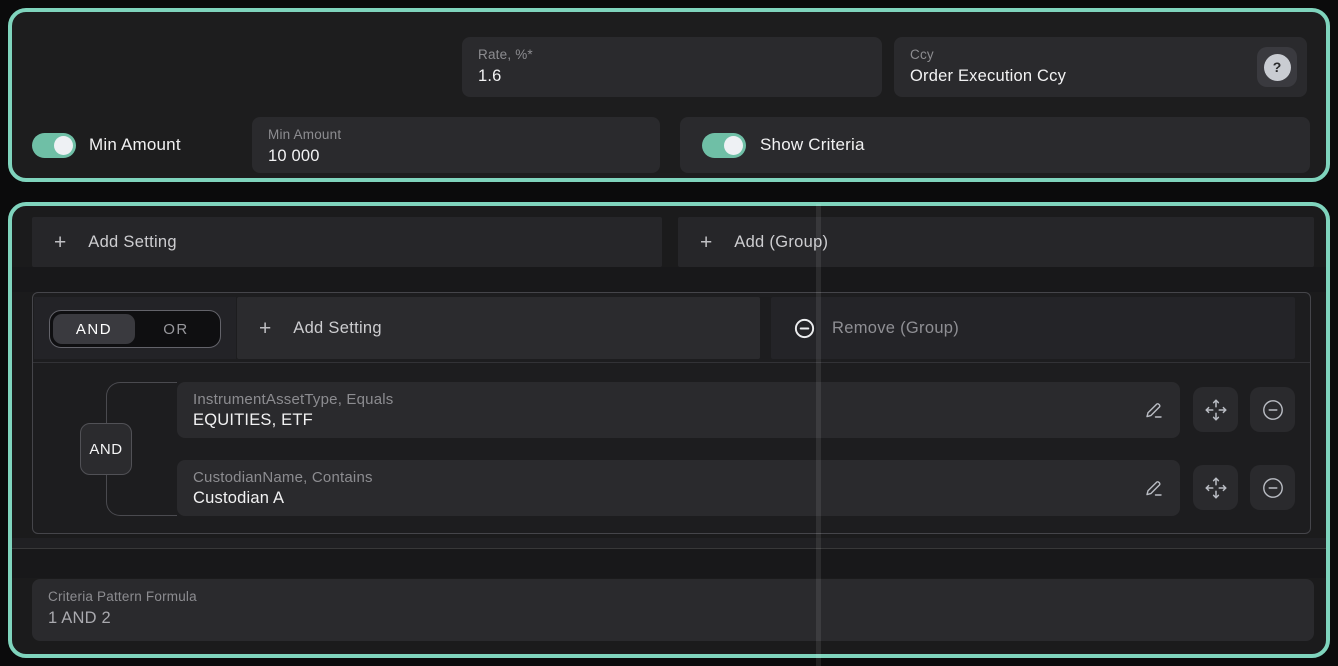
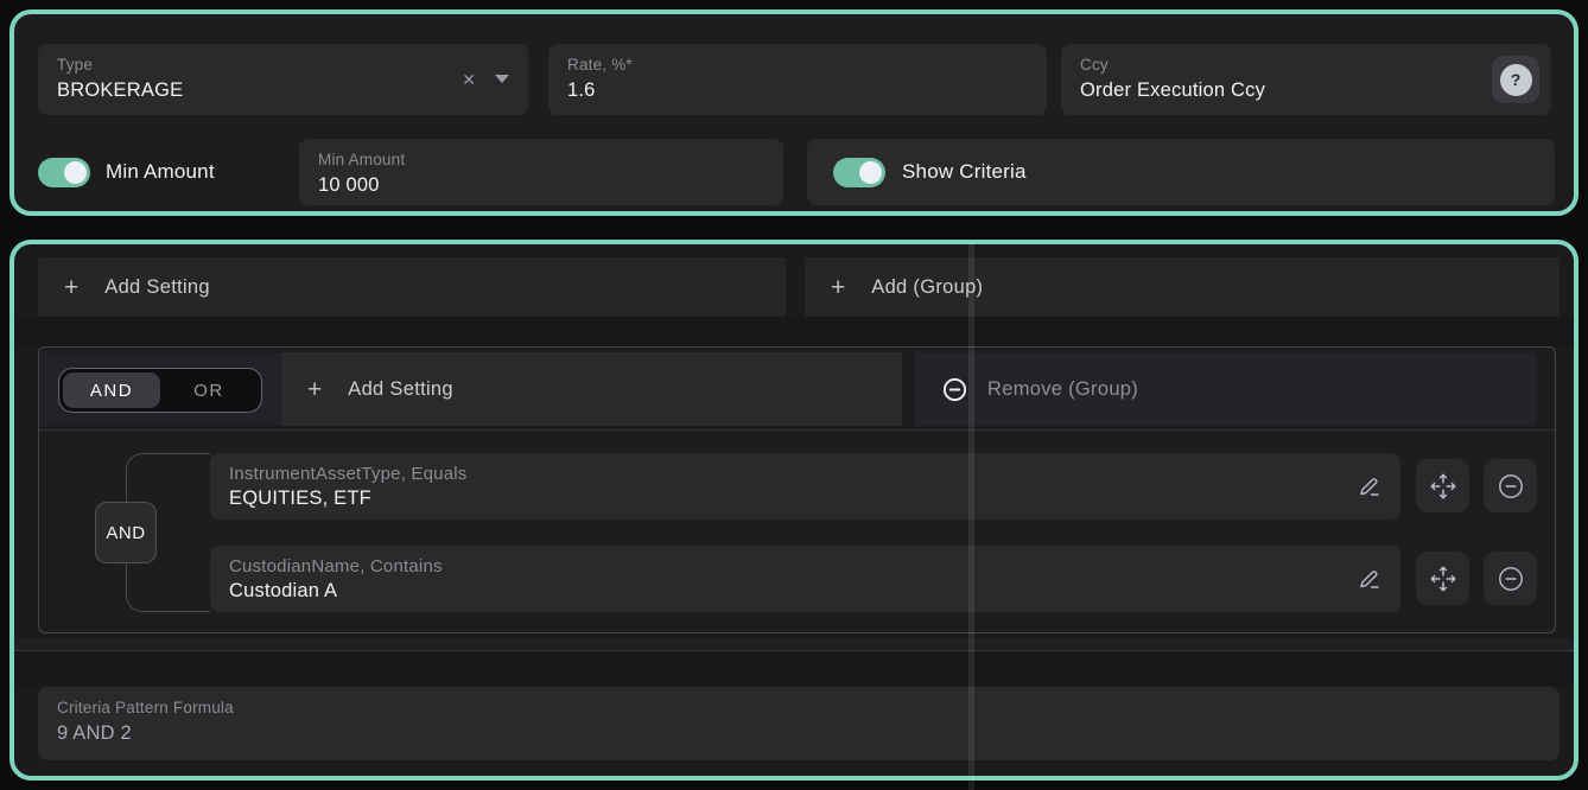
+ Type
+ BROKERAGE
+ ✕
  Rate, %*
  1.6
  Ccy
  Order Execution Ccy
  ?
  Min Amount
  Min Amount
  10 000
  Show Criteria
  +
  Add Setting
  +
  Add (Group)
  AND
  OR
  +
  Add Setting
  Remove (Group)
  AND
  InstrumentAssetType, Equals
  EQUITIES, ETF
  CustodianName, Contains
  Custodian A
  Criteria Pattern Formula
- 1 AND 2
+ 9 AND 2
